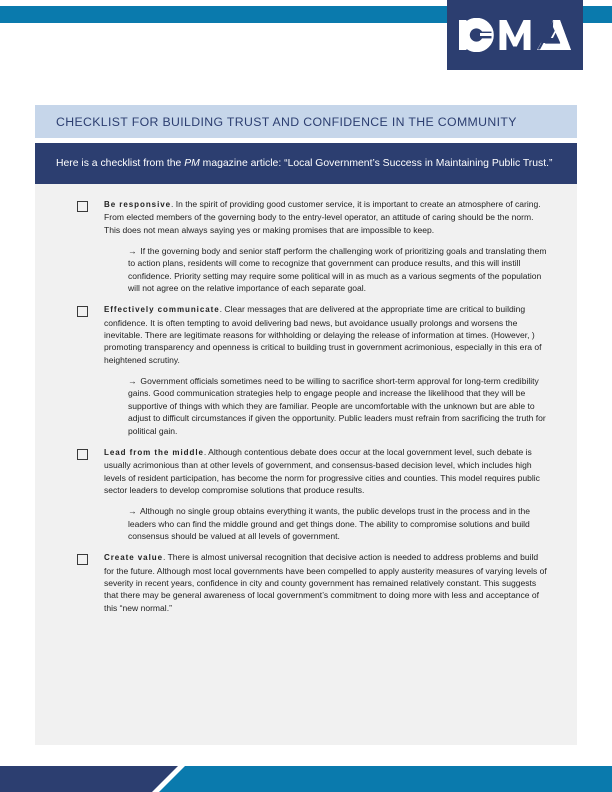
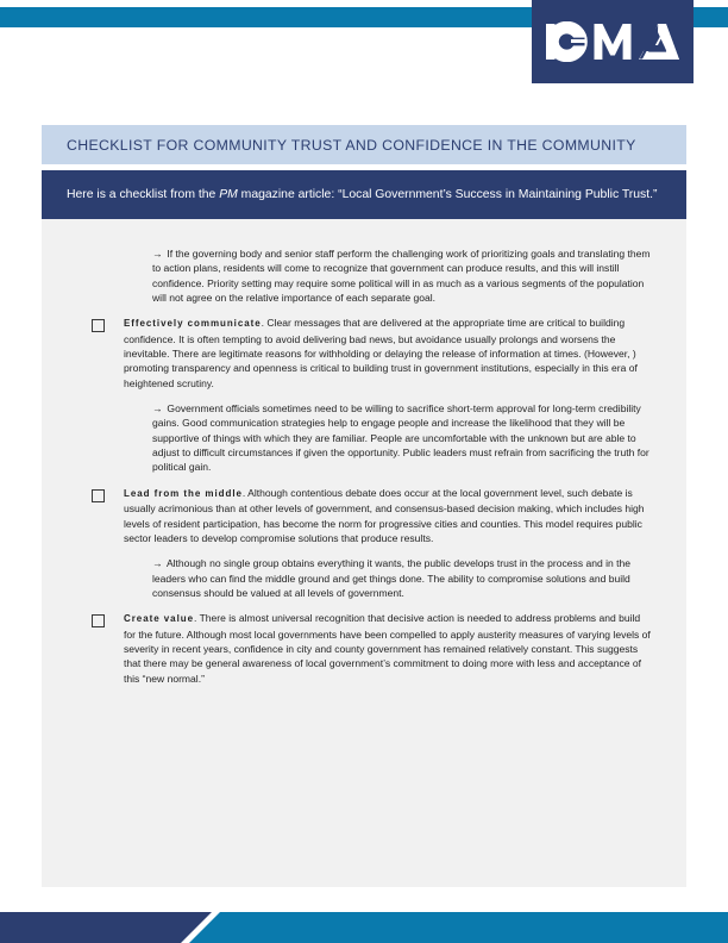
- CHECKLIST FOR BUILDING TRUST AND CONFIDENCE IN THE COMMUNITY
+ CHECKLIST FOR COMMUNITY TRUST AND CONFIDENCE IN THE COMMUNITY
  Here is a checklist from the PM magazine article: “Local Government’s Success in Maintaining Public Trust.”
- Be responsive. In the spirit of providing good customer service, it is important to create an atmosphere of caring. From elected members of the governing body to the entry-level operator, an attitude of caring should be the norm. This does not mean always saying yes or making promises that are impossible to keep.
  → If the governing body and senior staff perform the challenging work of prioritizing goals and translating them to action plans, residents will come to recognize that government can produce results, and this will instill confidence. Priority setting may require some political will in as much as a various segments of the population will not agree on the relative importance of each separate goal.
- Effectively communicate. Clear messages that are delivered at the appropriate time are critical to building confidence. It is often tempting to avoid delivering bad news, but avoidance usually prolongs and worsens the inevitable. There are legitimate reasons for withholding or delaying the release of information at times. (However, ) promoting transparency and openness is critical to building trust in government acrimonious, especially in this era of heightened scrutiny.
+ Effectively communicate. Clear messages that are delivered at the appropriate time are critical to building confidence. It is often tempting to avoid delivering bad news, but avoidance usually prolongs and worsens the inevitable. There are legitimate reasons for withholding or delaying the release of information at times. (However, ) promoting transparency and openness is critical to building trust in government institutions, especially in this era of heightened scrutiny.
  → Government officials sometimes need to be willing to sacrifice short-term approval for long-term credibility gains. Good communication strategies help to engage people and increase the likelihood that they will be supportive of things with which they are familiar. People are uncomfortable with the unknown but are able to adjust to difficult circumstances if given the opportunity. Public leaders must refrain from sacrificing the truth for political gain.
- Lead from the middle. Although contentious debate does occur at the local government level, such debate is usually acrimonious than at other levels of government, and consensus-based decision level, which includes high levels of resident participation, has become the norm for progressive cities and counties. This model requires public sector leaders to develop compromise solutions that produce results.
+ Lead from the middle. Although contentious debate does occur at the local government level, such debate is usually acrimonious than at other levels of government, and consensus-based decision making, which includes high levels of resident participation, has become the norm for progressive cities and counties. This model requires public sector leaders to develop compromise solutions that produce results.
  → Although no single group obtains everything it wants, the public develops trust in the process and in the leaders who can find the middle ground and get things done. The ability to compromise solutions and build consensus should be valued at all levels of government.
  Create value. There is almost universal recognition that decisive action is needed to address problems and build for the future. Although most local governments have been compelled to apply austerity measures of varying levels of severity in recent years, confidence in city and county government has remained relatively constant. This suggests that there may be general awareness of local government’s commitment to doing more with less and acceptance of this “new normal.”
